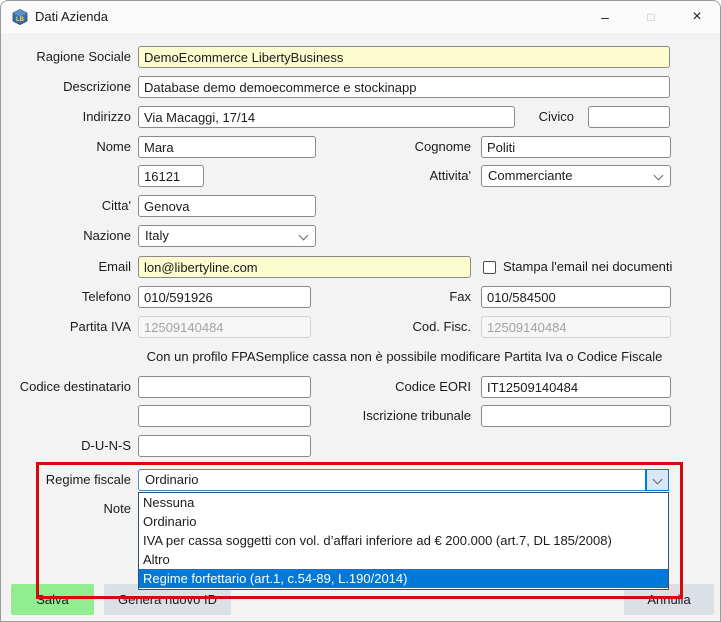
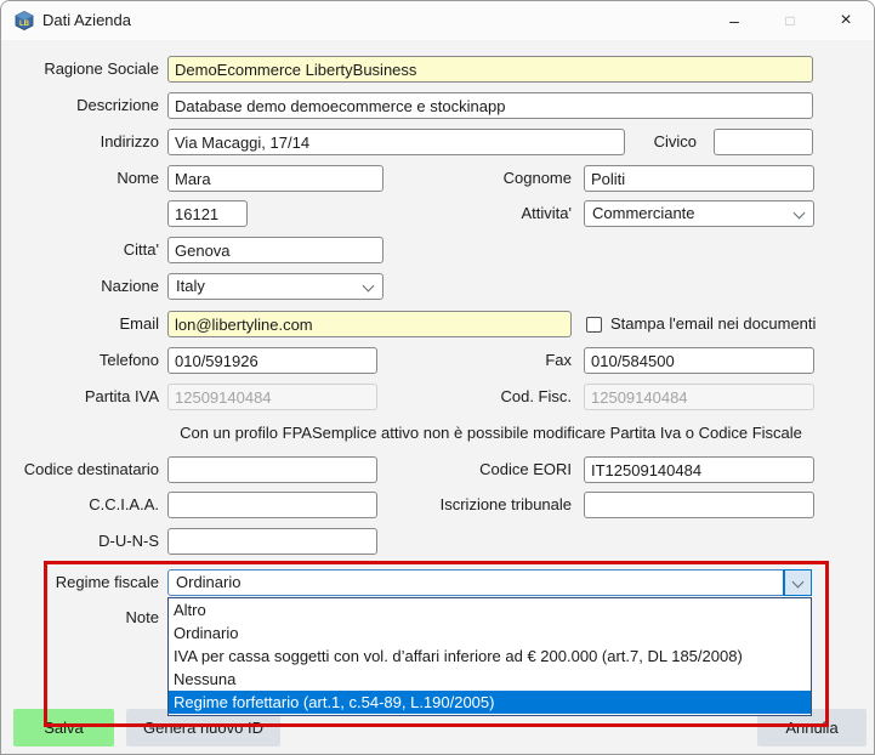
  Dati Azienda
  –
  □
  ×
  Ragione Sociale
  DemoEcommerce LibertyBusiness
  Descrizione
  Database demo demoecommerce e stockinapp
  Indirizzo
  Via Macaggi, 17/14
  Civico
  Nome
  Mara
  Cognome
  Politi
  16121
  Attivita'
  Commerciante
  Citta'
  Genova
  Nazione
  Italy
  Email
  lon@libertyline.com
  Stampa l'email nei documenti
  Telefono
  010/591926
  Fax
  010/584500
  Partita IVA
  12509140484
  Cod. Fisc.
  12509140484
- Con un profilo FPASemplice cassa non è possibile modificare Partita Iva o Codice Fiscale
+ Con un profilo FPASemplice attivo non è possibile modificare Partita Iva o Codice Fiscale
  Codice destinatario
  Codice EORI
  IT12509140484
+ C.C.I.A.A.
  Iscrizione tribunale
  D-U-N-S
  Regime fiscale
  Ordinario
  Note
- Nessuna
+ Altro
  Ordinario
  IVA per cassa soggetti con vol. d’affari inferiore ad € 200.000 (art.7, DL 185/2008)
- Altro
+ Nessuna
- Regime forfettario (art.1, c.54-89, L.190/2014)
+ Regime forfettario (art.1, c.54-89, L.190/2005)
  Salva
  Genera nuovo ID
  Annulla
